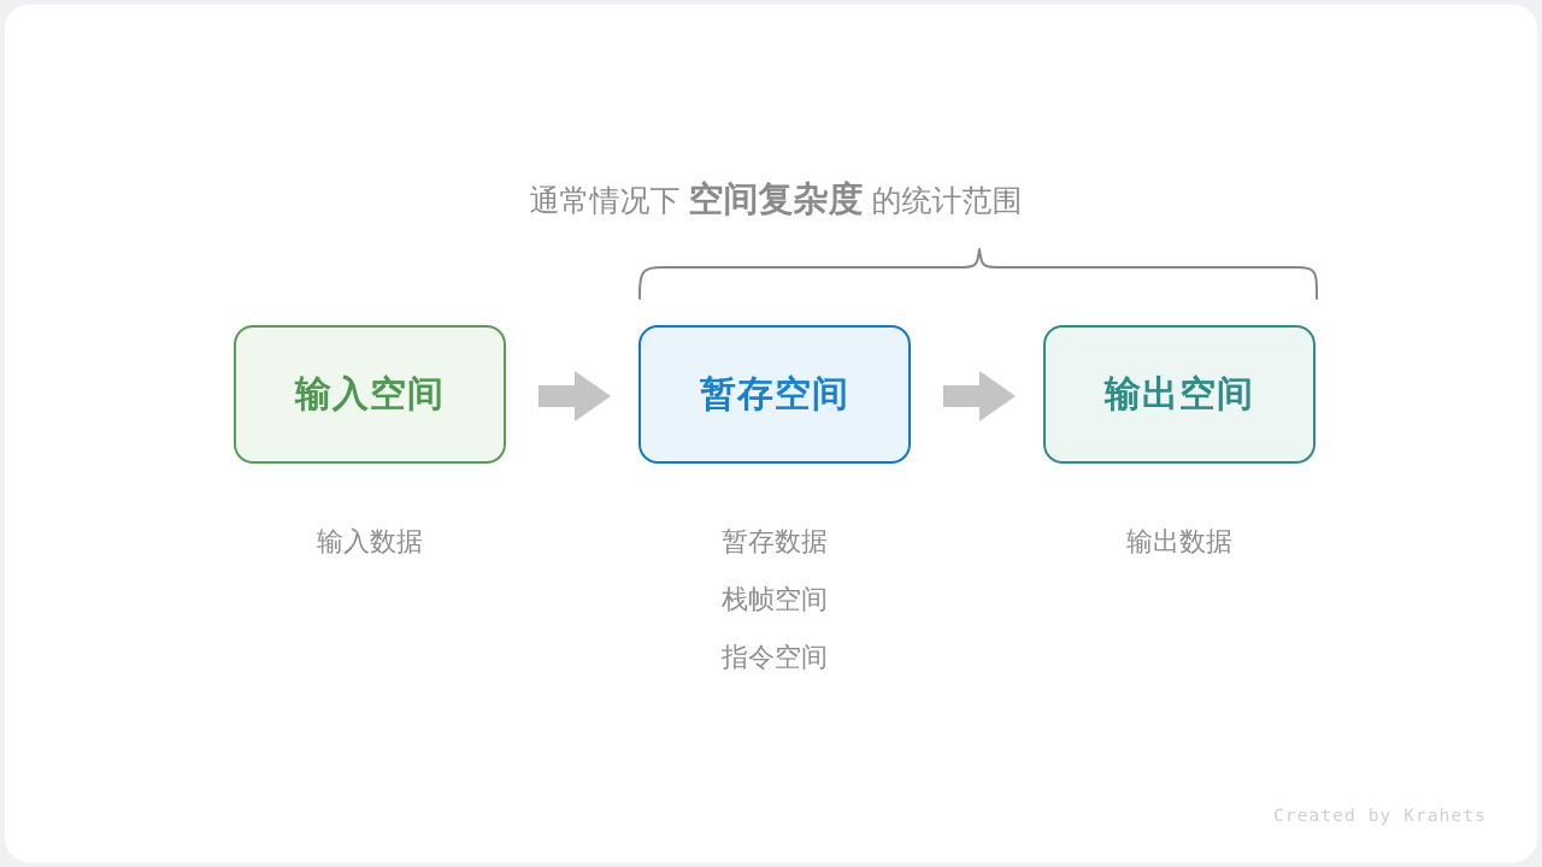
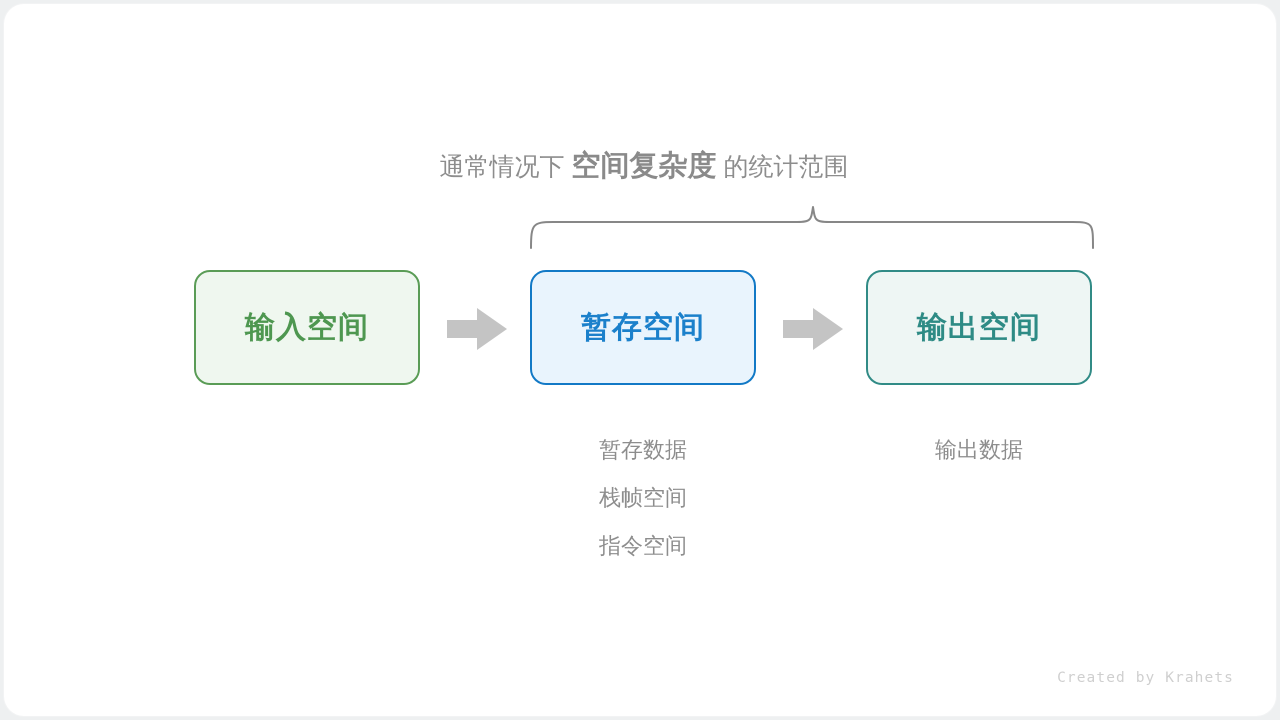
  通常情况下 空间复杂度 的统计范围
  输入空间
  暂存空间
  输出空间
- 输入数据
  暂存数据
  栈帧空间
  指令空间
  输出数据
  Created by Krahets
